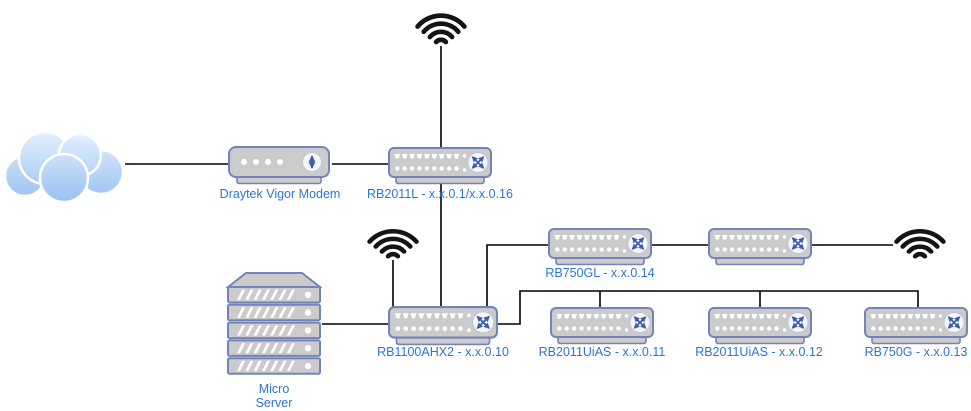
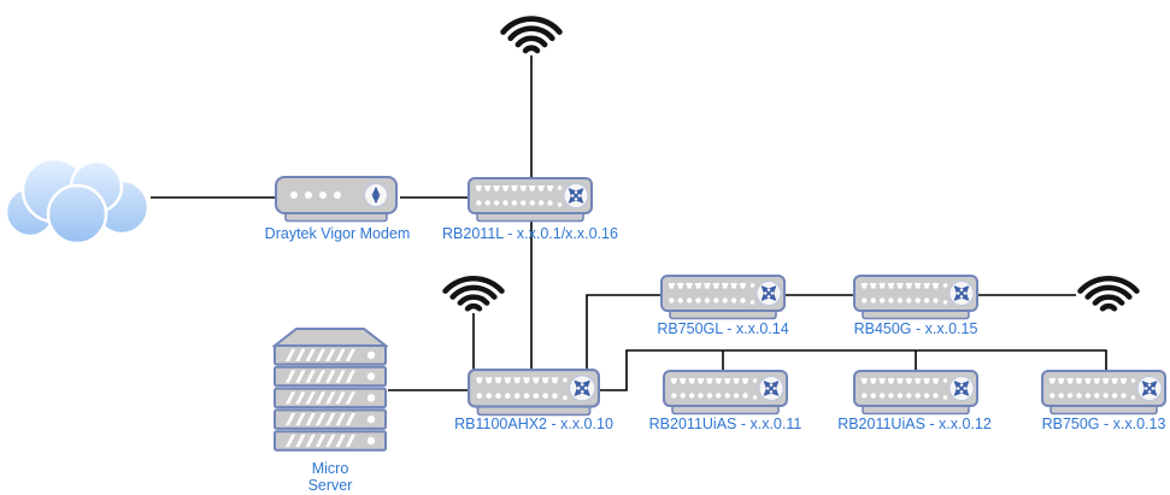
  Draytek Vigor Modem
  RB2011L - x.x.0.1/x.x.0.16
  RB750GL - x.x.0.14
+ RB450G - x.x.0.15
  RB1100AHX2 - x.x.0.10
  RB2011UiAS - x.x.0.11
  RB2011UiAS - x.x.0.12
  RB750G - x.x.0.13
  Micro Server
